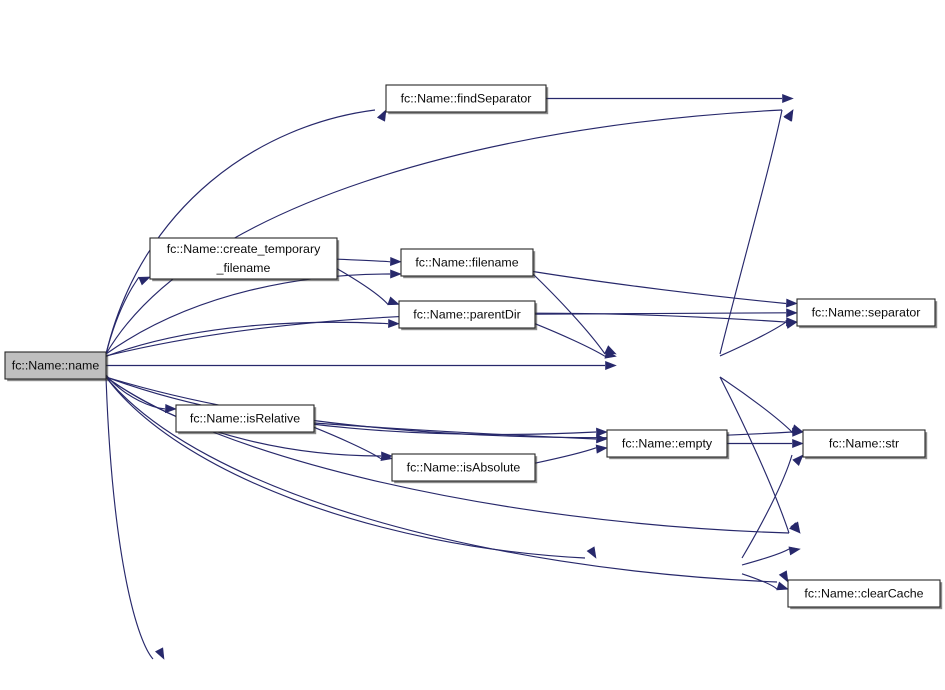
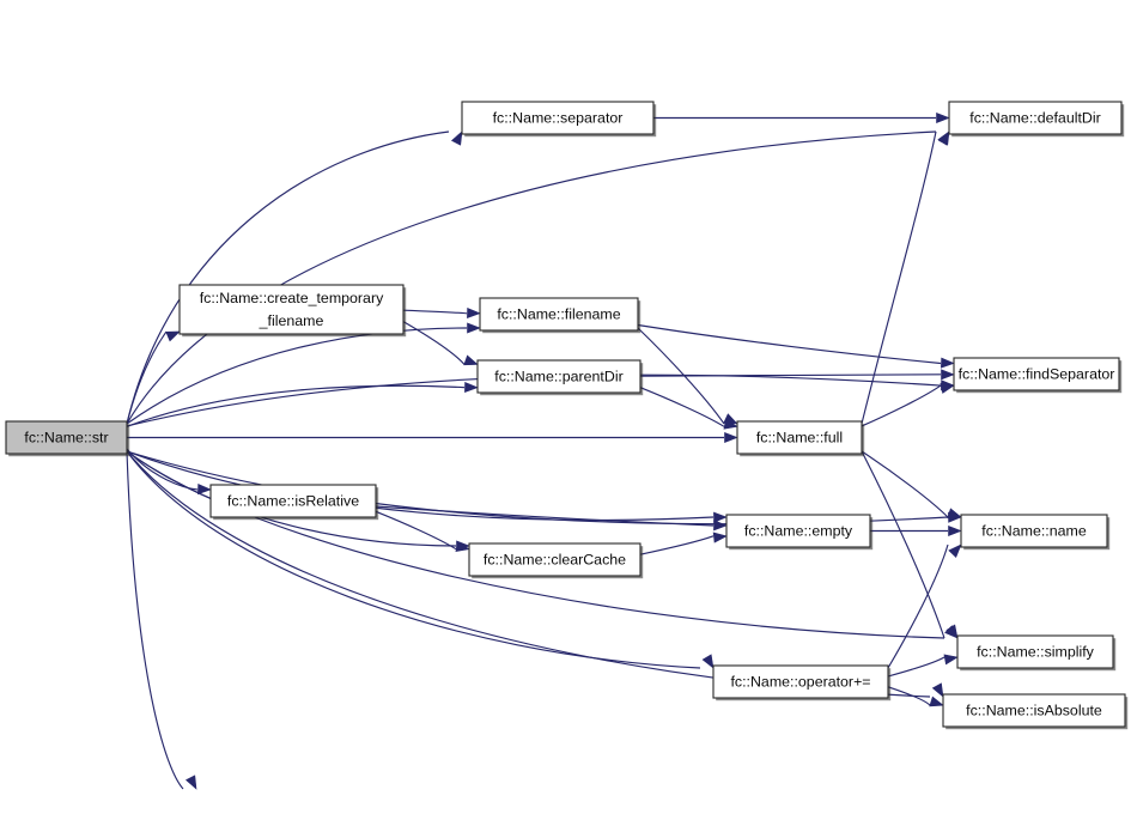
- fc::Name::name
+ fc::Name::str
  fc::Name::create_temporary
  _filename
- fc::Name::findSeparator
+ fc::Name::separator
+ fc::Name::defaultDir
  fc::Name::filename
  fc::Name::parentDir
- fc::Name::separator
+ fc::Name::findSeparator
+ fc::Name::full
  fc::Name::isRelative
  fc::Name::empty
- fc::Name::str
+ fc::Name::name
- fc::Name::isAbsolute
+ fc::Name::clearCache
+ fc::Name::simplify
+ fc::Name::operator+=
- fc::Name::clearCache
+ fc::Name::isAbsolute
